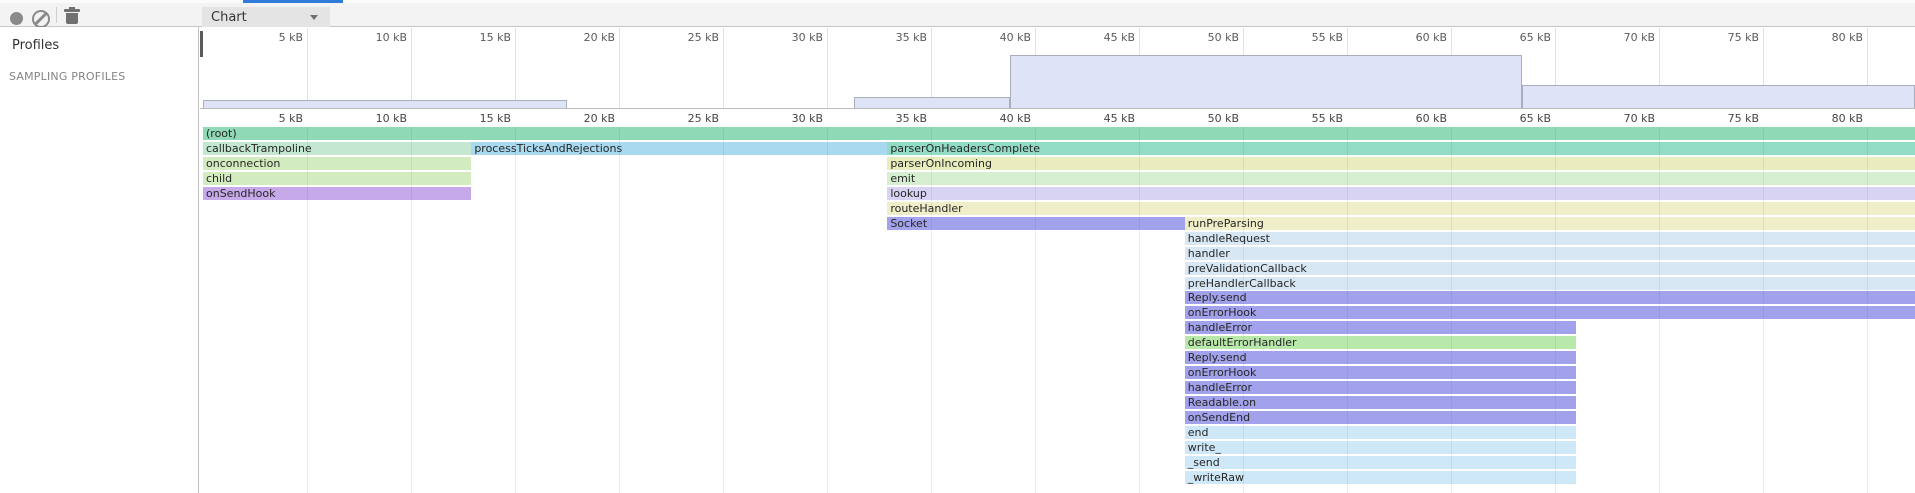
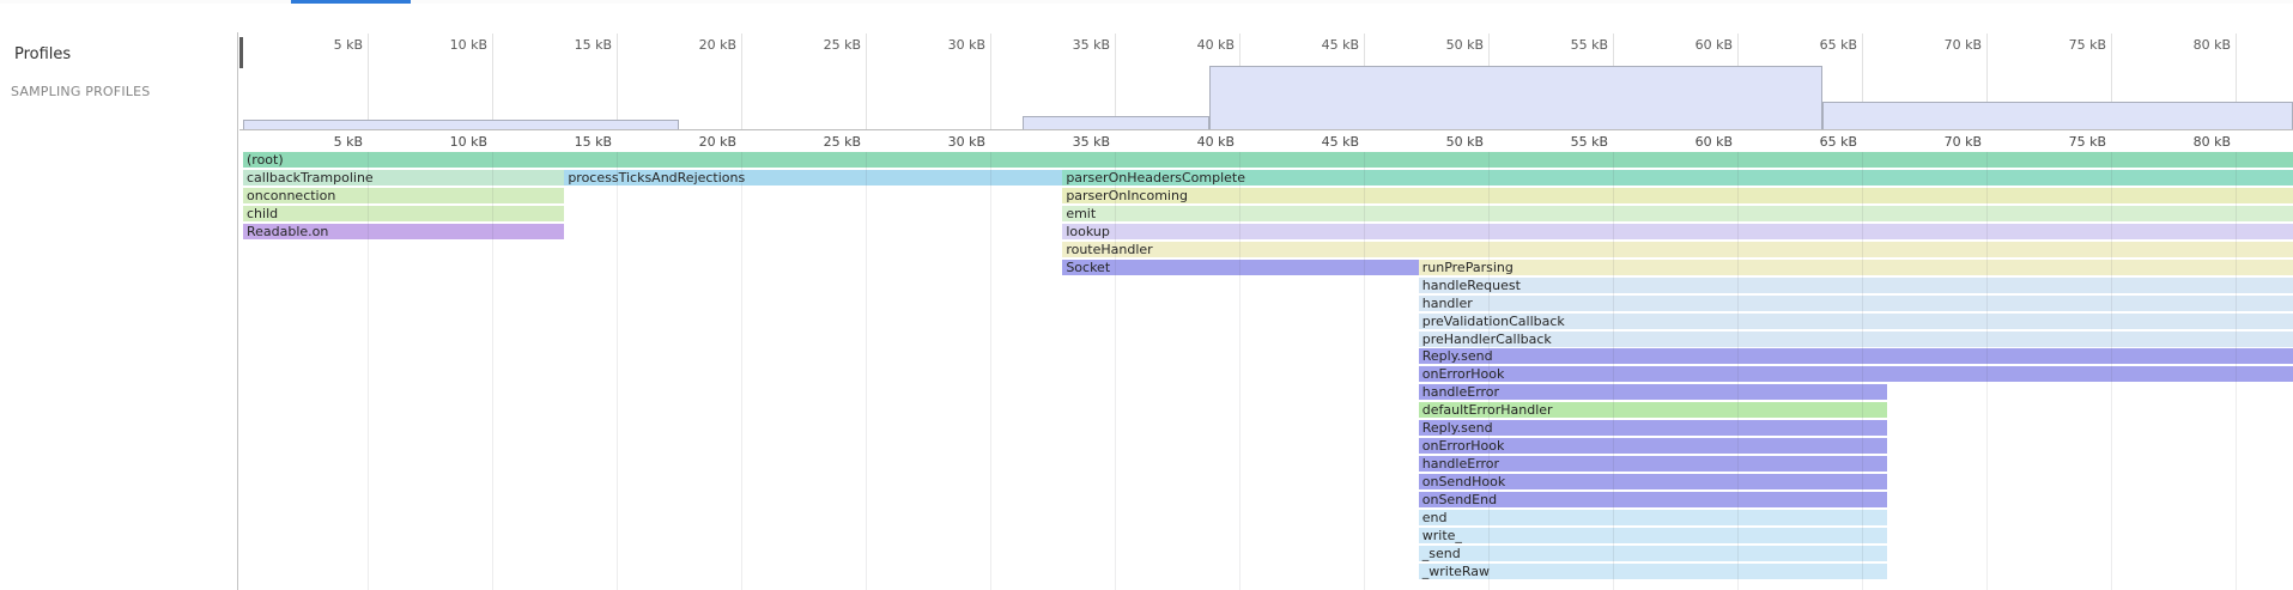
- Chart
  Profiles
  SAMPLING PROFILES
  5 kB
  10 kB
  15 kB
  20 kB
  25 kB
  30 kB
  35 kB
  40 kB
  45 kB
  50 kB
  55 kB
  60 kB
  65 kB
  70 kB
  75 kB
  80 kB
  5 kB
  10 kB
  15 kB
  20 kB
  25 kB
  30 kB
  35 kB
  40 kB
  45 kB
  50 kB
  55 kB
  60 kB
  65 kB
  70 kB
  75 kB
  80 kB
  (root)
  callbackTrampoline
  processTicksAndRejections
  parserOnHeadersComplete
  onconnection
  parserOnIncoming
  child
  emit
- onSendHook
+ Readable.on
  lookup
  routeHandler
  Socket
  runPreParsing
  handleRequest
  handler
  preValidationCallback
  preHandlerCallback
  Reply.send
  onErrorHook
  handleError
  defaultErrorHandler
  Reply.send
  onErrorHook
  handleError
- Readable.on
+ onSendHook
  onSendEnd
  end
  write_
  _send
  _writeRaw
